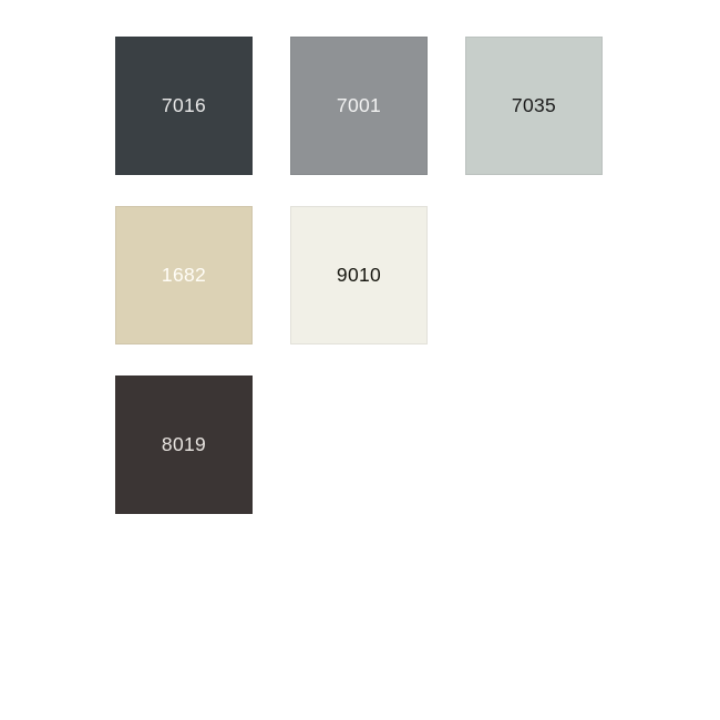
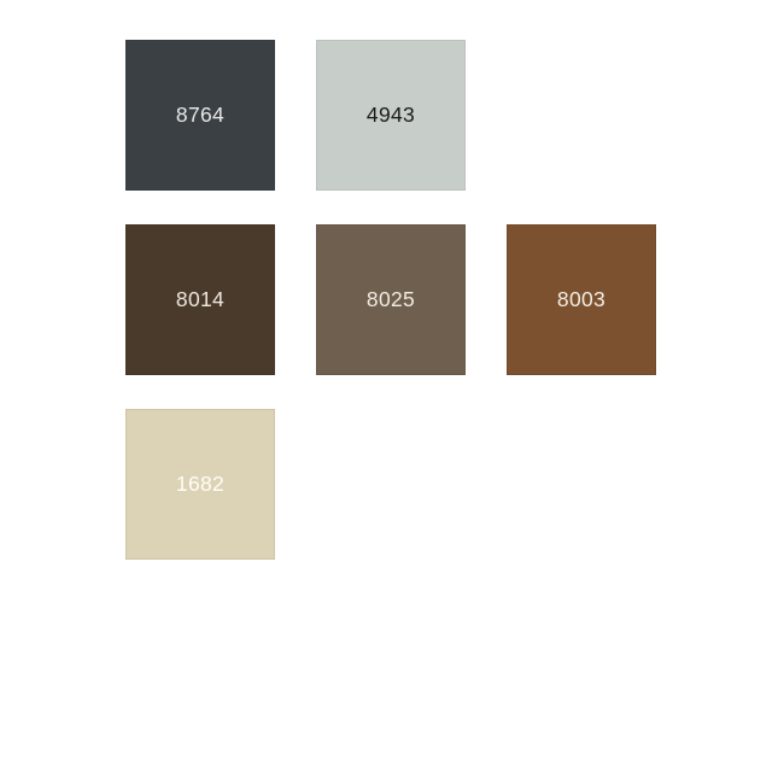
- 7016
+ 8764
- 7001
- 7035
+ 4943
+ 8014
+ 8025
+ 8003
  1682
- 9010
- 8019
